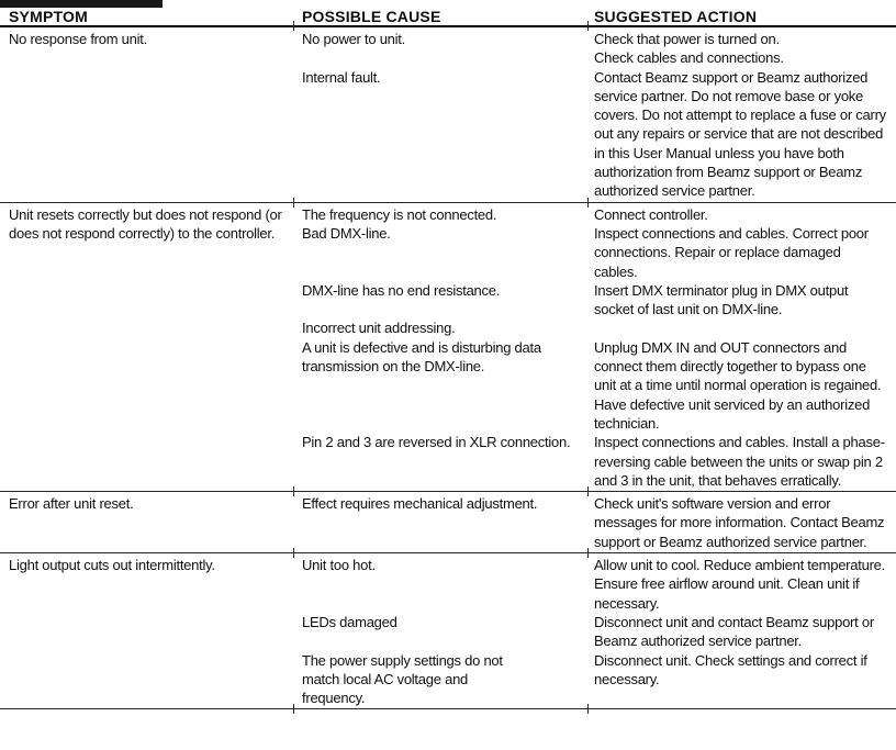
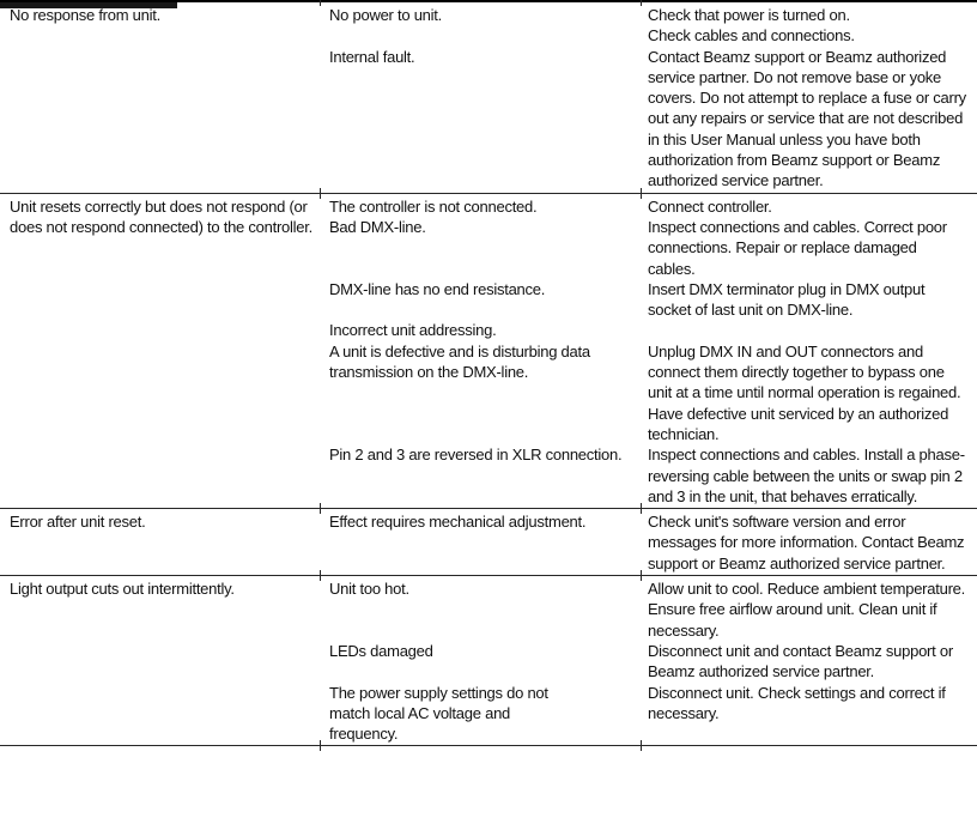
- SYMPTOM
- POSSIBLE CAUSE
- SUGGESTED ACTION
  No response from unit.
  No power to unit.
  Check that power is turned on.
  Check cables and connections.
  Internal fault.
  Contact Beamz support or Beamz authorized service partner. Do not remove base or yoke covers. Do not attempt to replace a fuse or carry out any repairs or service that are not described in this User Manual unless you have both authorization from Beamz support or Beamz authorized service partner.
- Unit resets correctly but does not respond (or does not respond correctly) to the controller.
+ Unit resets correctly but does not respond (or does not respond connected) to the controller.
- The frequency is not connected.
+ The controller is not connected.
  Connect controller.
  Bad DMX-line.
  Inspect connections and cables. Correct poor connections. Repair or replace damaged cables.
  DMX-line has no end resistance.
  Insert DMX terminator plug in DMX output socket of last unit on DMX-line.
  Incorrect unit addressing.
  A unit is defective and is disturbing data transmission on the DMX-line.
  Unplug DMX IN and OUT connectors and connect them directly together to bypass one unit at a time until normal operation is regained. Have defective unit serviced by an authorized technician.
  Pin 2 and 3 are reversed in XLR connection.
  Inspect connections and cables. Install a phase-reversing cable between the units or swap pin 2 and 3 in the unit, that behaves erratically.
  Error after unit reset.
  Effect requires mechanical adjustment.
  Check unit's software version and error messages for more information. Contact Beamz support or Beamz authorized service partner.
  Light output cuts out intermittently.
  Unit too hot.
  Allow unit to cool. Reduce ambient temperature. Ensure free airflow around unit. Clean unit if necessary.
  LEDs damaged
  Disconnect unit and contact Beamz support or Beamz authorized service partner.
  The power supply settings do not match local AC voltage and frequency.
  Disconnect unit. Check settings and correct if necessary.
